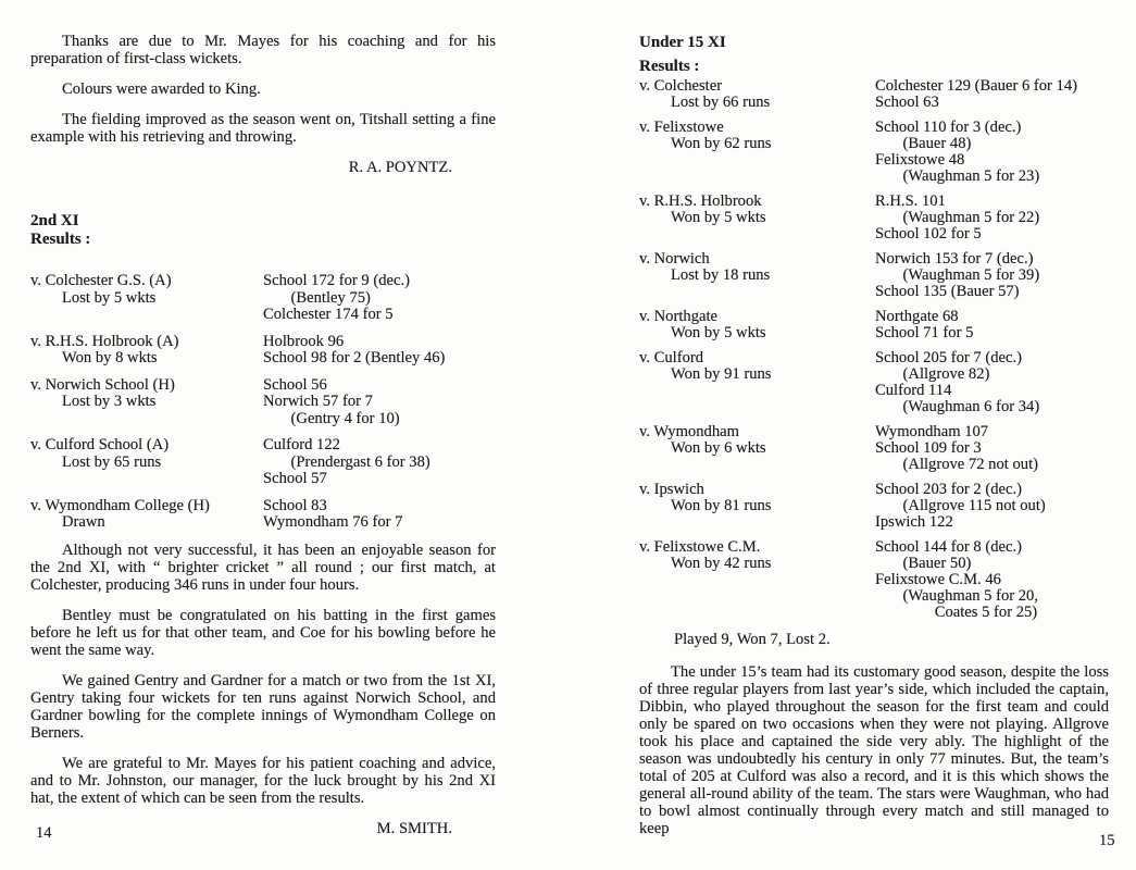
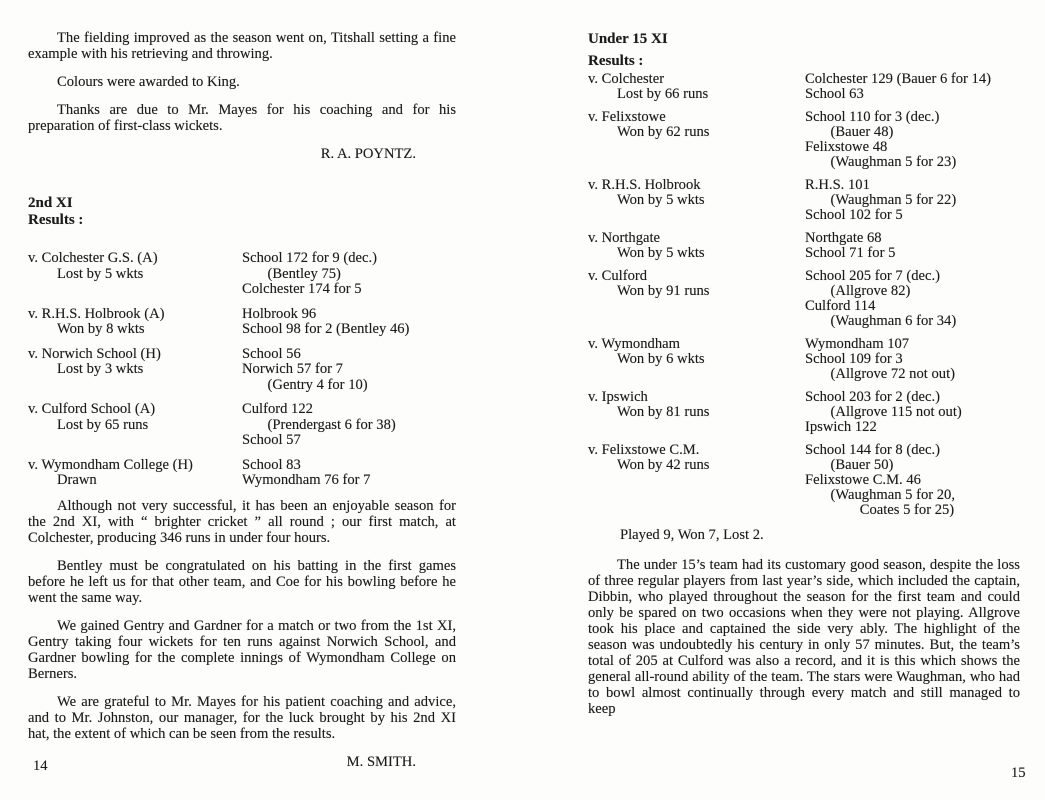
- Thanks are due to Mr. Mayes for his coaching and for his preparation of first-class wickets.
+ The fielding improved as the season went on, Titshall setting a fine example with his retrieving and throwing.
  Colours were awarded to King.
- The fielding improved as the season went on, Titshall setting a fine example with his retrieving and throwing.
+ Thanks are due to Mr. Mayes for his coaching and for his preparation of first-class wickets.
  R. A. POYNTZ.
  2nd XI
  Results :
  v. Colchester G.S. (A)
  Lost by 5 wkts
  School 172 for 9 (dec.)
  (Bentley 75)
  Colchester 174 for 5
  v. R.H.S. Holbrook (A)
  Won by 8 wkts
  Holbrook 96
  School 98 for 2 (Bentley 46)
  v. Norwich School (H)
  Lost by 3 wkts
  School 56
  Norwich 57 for 7
  (Gentry 4 for 10)
  v. Culford School (A)
  Lost by 65 runs
  Culford 122
  (Prendergast 6 for 38)
  School 57
  v. Wymondham College (H)
  Drawn
  School 83
  Wymondham 76 for 7
  Although not very successful, it has been an enjoyable season for the 2nd XI, with “ brighter cricket ” all round ; our first match, at Colchester, producing 346 runs in under four hours.
  Bentley must be congratulated on his batting in the first games before he left us for that other team, and Coe for his bowling before he went the same way.
  We gained Gentry and Gardner for a match or two from the 1st XI, Gentry taking four wickets for ten runs against Norwich School, and Gardner bowling for the complete innings of Wymondham College on Berners.
  We are grateful to Mr. Mayes for his patient coaching and advice, and to Mr. Johnston, our manager, for the luck brought by his 2nd XI hat, the extent of which can be seen from the results.
  M. SMITH.
  14
  Under 15 XI
  Results :
  v. Colchester
  Lost by 66 runs
  Colchester 129 (Bauer 6 for 14)
  School 63
  v. Felixstowe
  Won by 62 runs
  School 110 for 3 (dec.)
  (Bauer 48)
  Felixstowe 48
  (Waughman 5 for 23)
  v. R.H.S. Holbrook
  Won by 5 wkts
  R.H.S. 101
  (Waughman 5 for 22)
  School 102 for 5
- v. Norwich
- Lost by 18 runs
- Norwich 153 for 7 (dec.)
- (Waughman 5 for 39)
- School 135 (Bauer 57)
  v. Northgate
  Won by 5 wkts
  Northgate 68
  School 71 for 5
  v. Culford
  Won by 91 runs
  School 205 for 7 (dec.)
  (Allgrove 82)
  Culford 114
  (Waughman 6 for 34)
  v. Wymondham
  Won by 6 wkts
  Wymondham 107
  School 109 for 3
  (Allgrove 72 not out)
  v. Ipswich
  Won by 81 runs
  School 203 for 2 (dec.)
  (Allgrove 115 not out)
  Ipswich 122
  v. Felixstowe C.M.
  Won by 42 runs
  School 144 for 8 (dec.)
  (Bauer 50)
  Felixstowe C.M. 46
  (Waughman 5 for 20,
  Coates 5 for 25)
  Played 9, Won 7, Lost 2.
- The under 15’s team had its customary good season, despite the loss of three regular players from last year’s side, which included the captain, Dibbin, who played throughout the season for the first team and could only be spared on two occasions when they were not playing. Allgrove took his place and captained the side very ably. The highlight of the season was undoubtedly his century in only 77 minutes. But, the team’s total of 205 at Culford was also a record, and it is this which shows the general all-round ability of the team. The stars were Waughman, who had to bowl almost continually through every match and still managed to keep
+ The under 15’s team had its customary good season, despite the loss of three regular players from last year’s side, which included the captain, Dibbin, who played throughout the season for the first team and could only be spared on two occasions when they were not playing. Allgrove took his place and captained the side very ably. The highlight of the season was undoubtedly his century in only 57 minutes. But, the team’s total of 205 at Culford was also a record, and it is this which shows the general all-round ability of the team. The stars were Waughman, who had to bowl almost continually through every match and still managed to keep
  15
